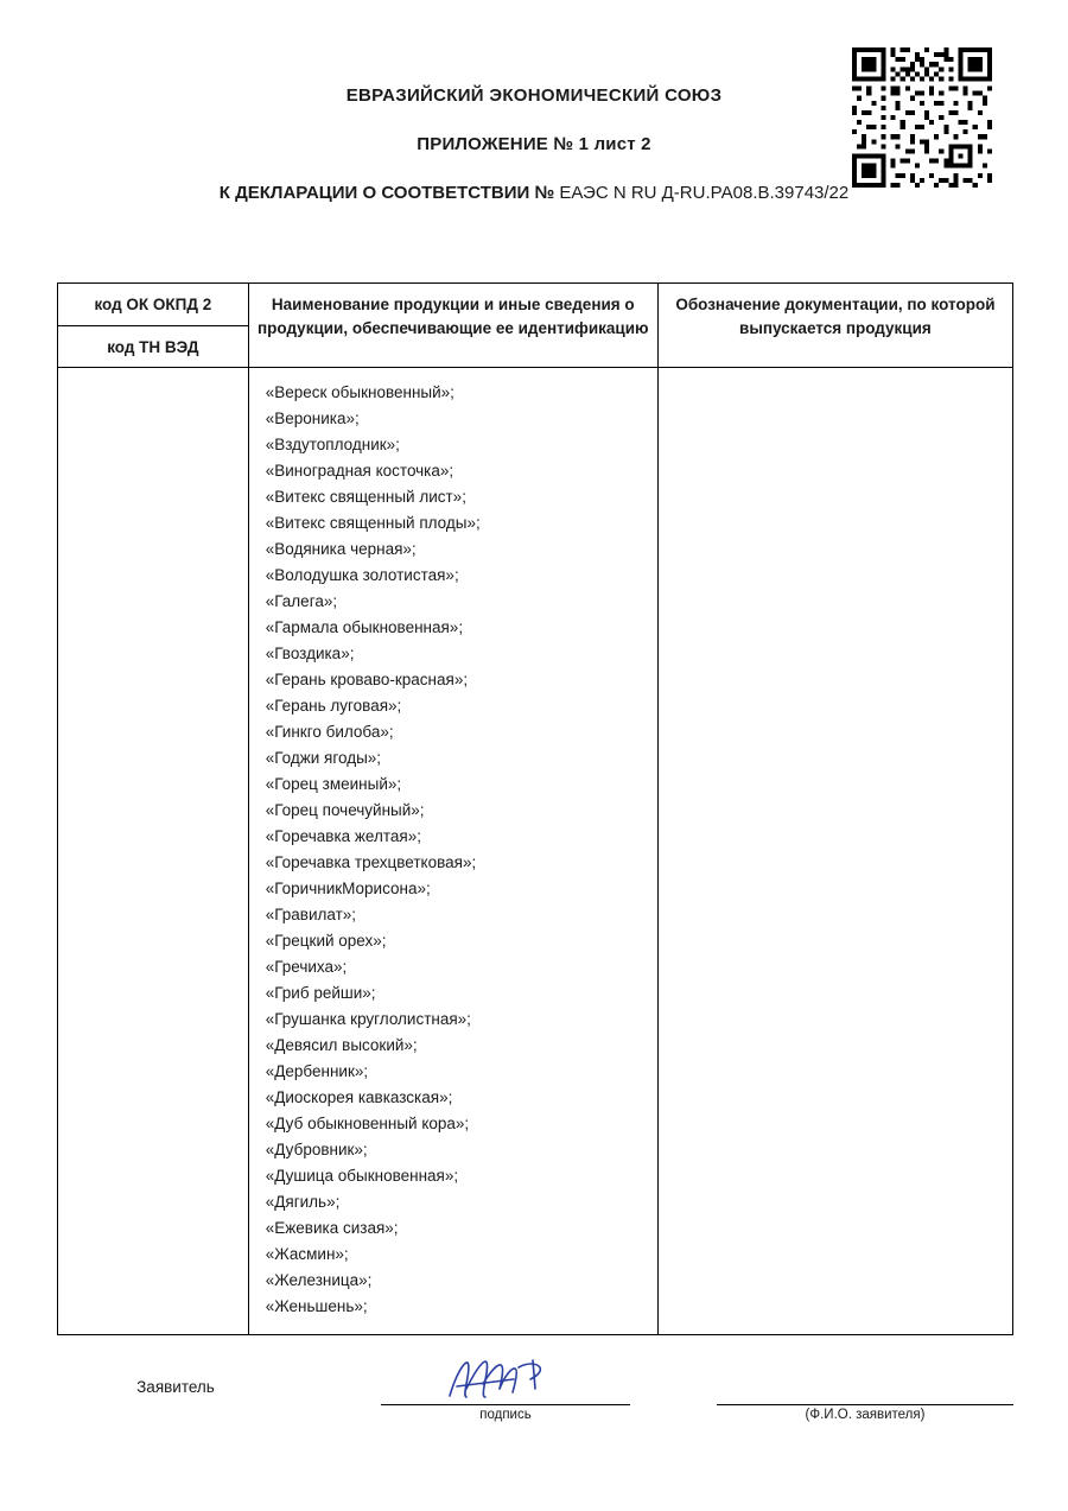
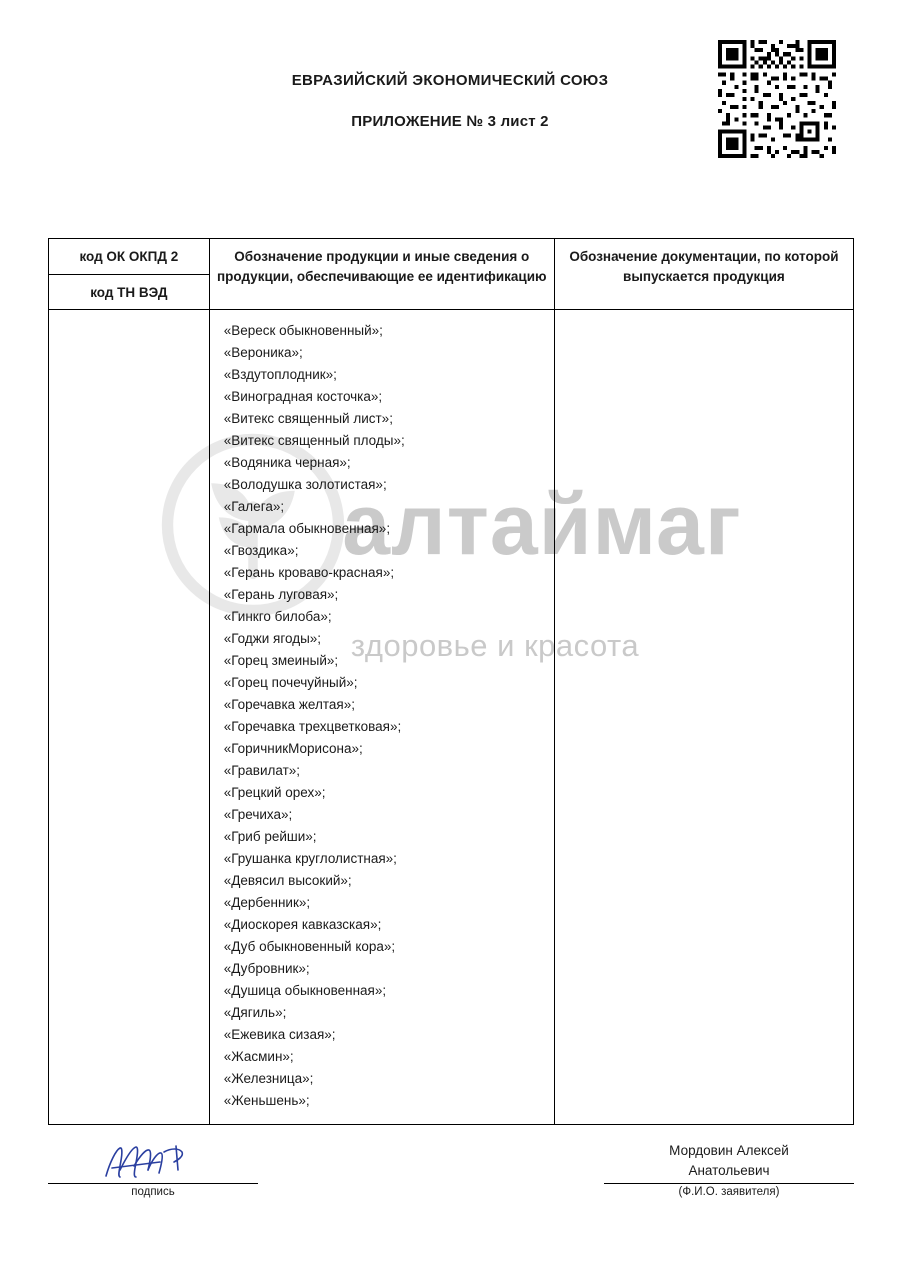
+ алтаймаг
+ здоровье и красота
  ЕВРАЗИЙСКИЙ ЭКОНОМИЧЕСКИЙ СОЮЗ
- ПРИЛОЖЕНИЕ № 1 лист 2
+ ПРИЛОЖЕНИЕ № 3 лист 2
- К ДЕКЛАРАЦИИ О СООТВЕТСТВИИ № ЕАЭС N RU Д-RU.РА08.В.39743/22
- код ОК ОКПД 2 код ТН ВЭД	Наименование продукции и иные сведения о продукции, обеспечивающие ее идентификацию	Обозначение документации, по которой выпускается продукция
+ код ОК ОКПД 2 код ТН ВЭД	Обозначение продукции и иные сведения о продукции, обеспечивающие ее идентификацию	Обозначение документации, по которой выпускается продукция
  	«Вереск обыкновенный»;«Вероника»;«Вздутоплодник»;«Виноградная косточка»;«Витекс священный лист»;«Витекс священный плоды»;«Водяника черная»;«Володушка золотистая»;«Галега»;«Гармала обыкновенная»;«Гвоздика»;«Герань кроваво-красная»;«Герань луговая»;«Гинкго билоба»;«Годжи ягоды»;«Горец змеиный»;«Горец почечуйный»;«Горечавка желтая»;«Горечавка трехцветковая»;«ГоричникМорисона»;«Гравилат»;«Грецкий орех»;«Гречиха»;«Гриб рейши»;«Грушанка круглолистная»;«Девясил высокий»;«Дербенник»;«Диоскорея кавказская»;«Дуб обыкновенный кора»;«Дубровник»;«Душица обыкновенная»;«Дягиль»;«Ежевика сизая»;«Жасмин»;«Железница»;«Женьшень»;
- Заявитель
  подпись
+ Мордовин Алексей
+ Анатольевич
  (Ф.И.О. заявителя)
